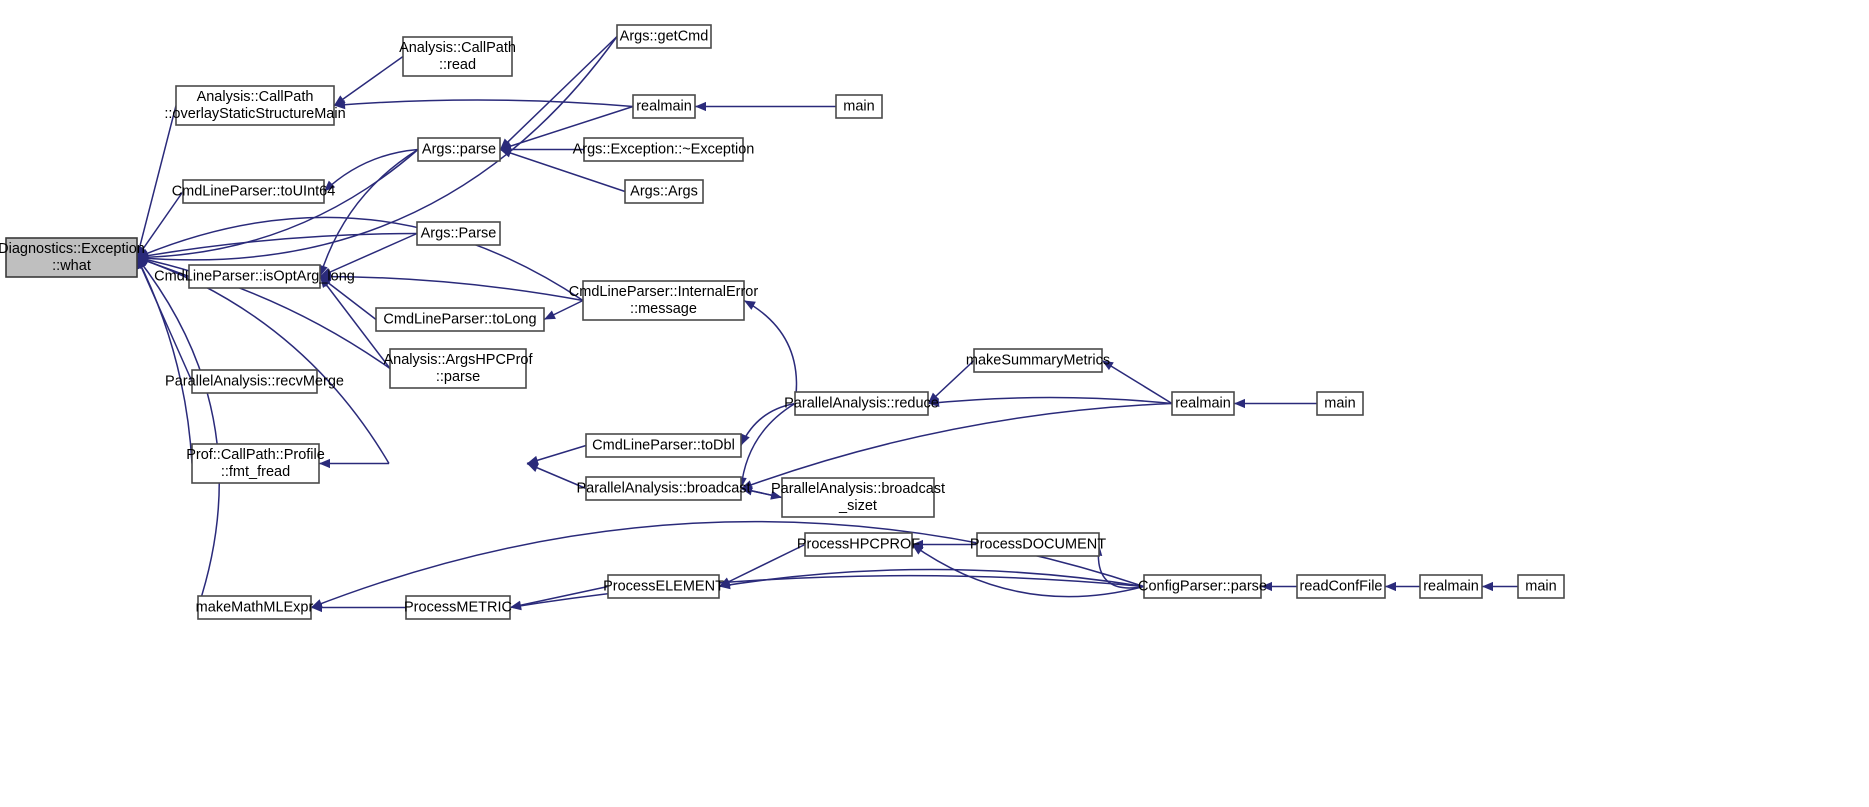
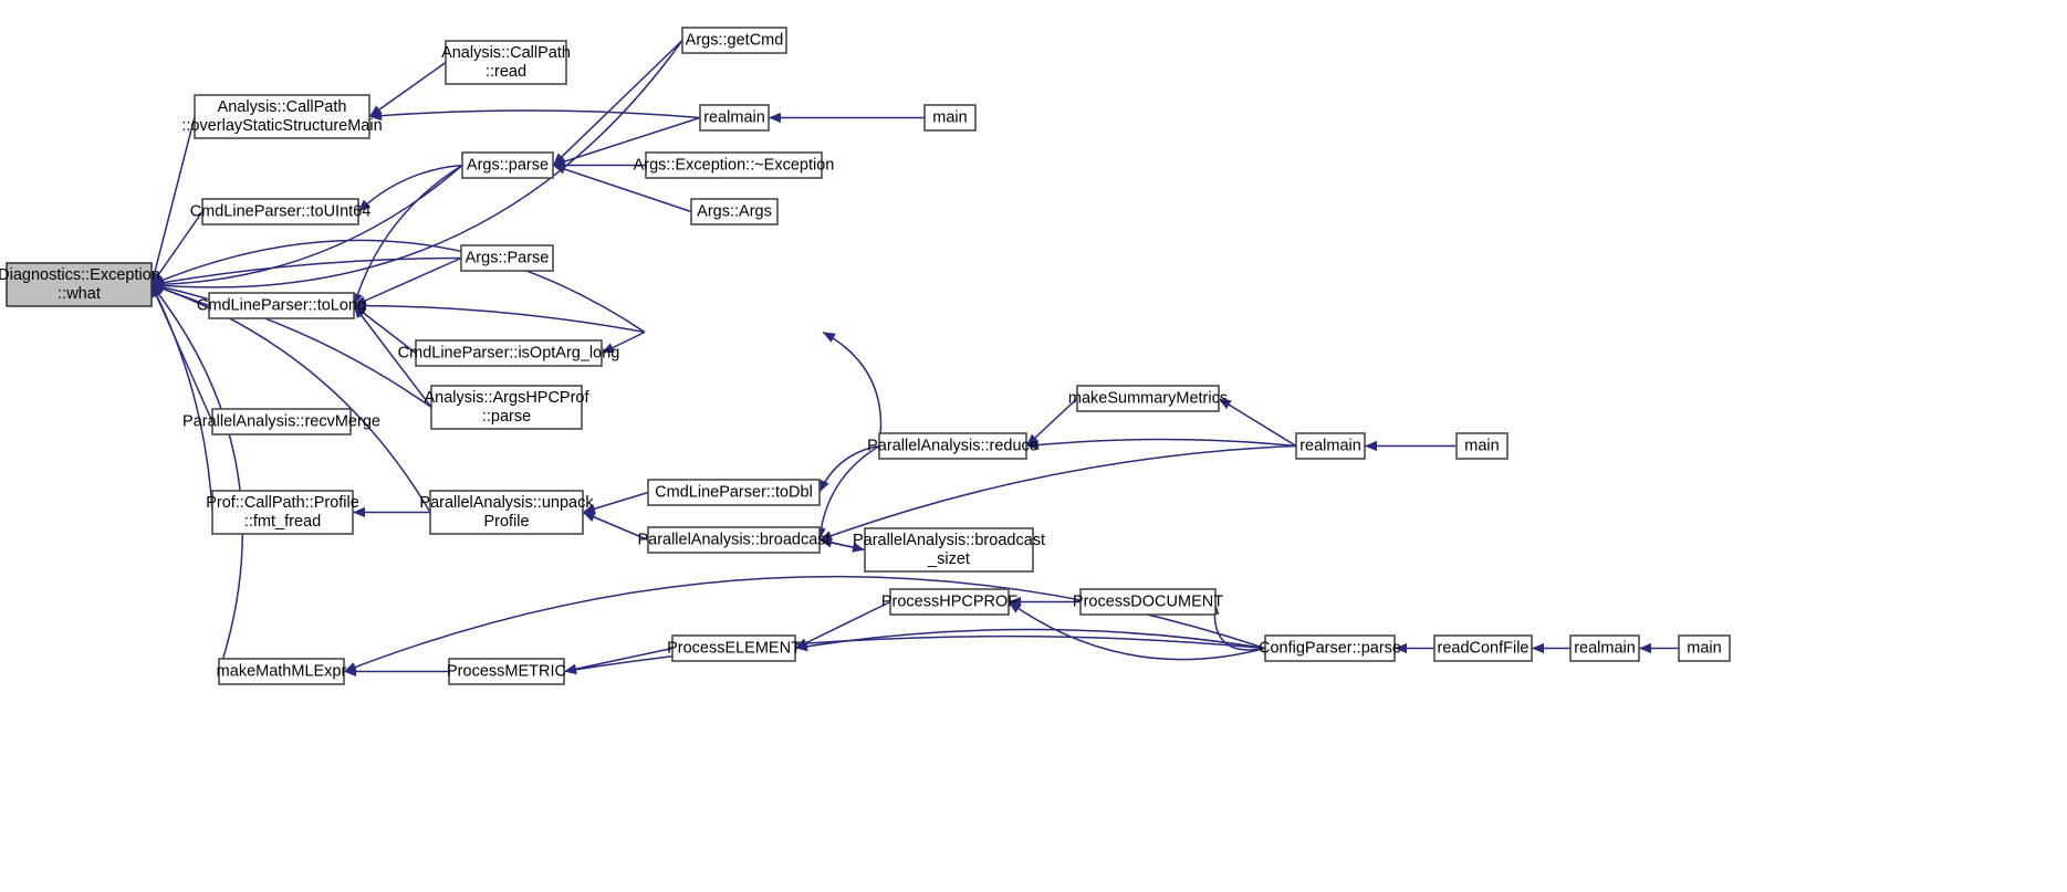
  Diagnostics::Exception
  ::what
  Analysis::CallPath
  ::overlayStaticStructureMain
  Analysis::CallPath
  ::read
  Args::getCmd
  realmain
  main
  Args::parse
  Args::Exception::~Exception
  Args::Args
  CmdLineParser::toUInt64
  Args::Parse
- CmdLineParser::isOptArg_long
+ CmdLineParser::toLong
- CmdLineParser::InternalError
- ::message
- CmdLineParser::toLong
+ CmdLineParser::isOptArg_long
  Analysis::ArgsHPCProf
  ::parse
  ParallelAnalysis::recvMerge
  makeSummaryMetrics
  ParallelAnalysis::reduce
  realmain
  main
  Prof::CallPath::Profile
  ::fmt_fread
+ ParallelAnalysis::unpack
+ Profile
  CmdLineParser::toDbl
  ParallelAnalysis::broadcast
  ParallelAnalysis::broadcast
  _sizet
  ProcessHPCPROF
  ProcessDOCUMENT
  ProcessELEMENT
  ConfigParser::parse
  readConfFile
  realmain
  main
  makeMathMLExpr
  ProcessMETRIC
